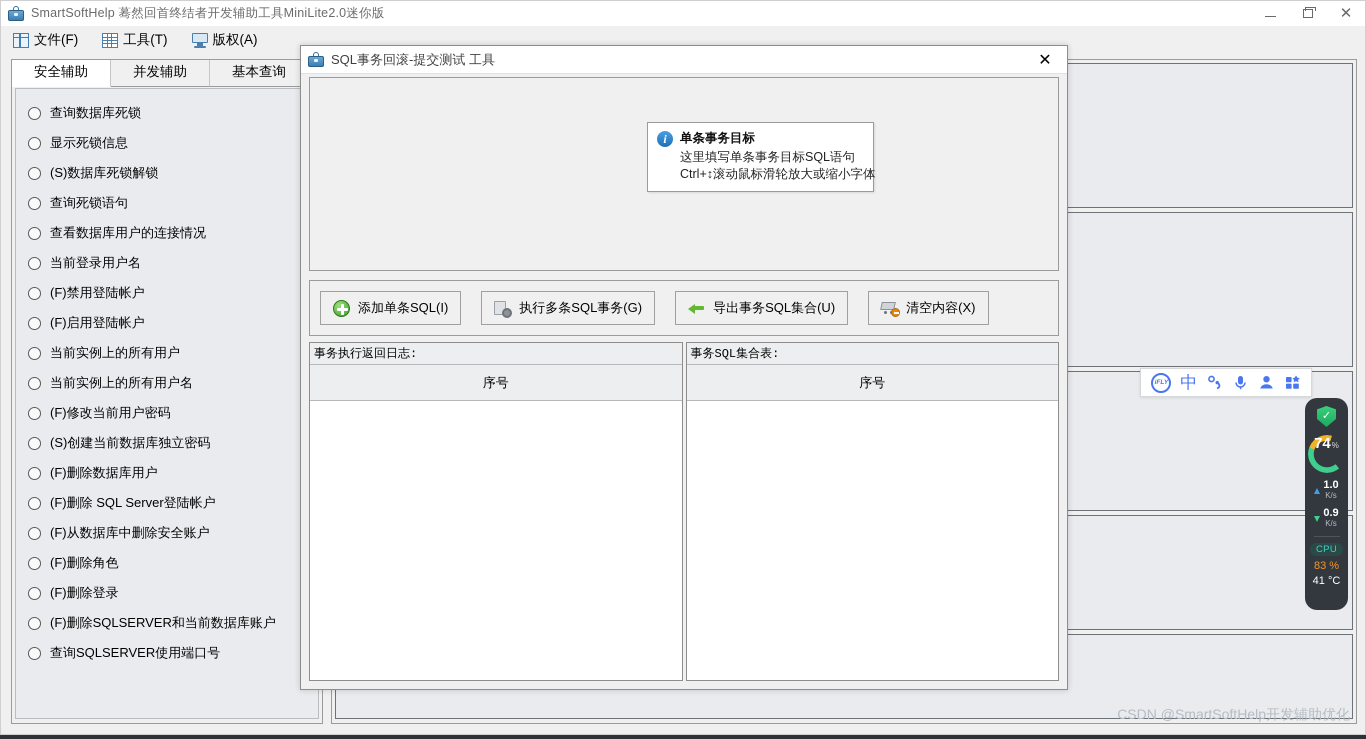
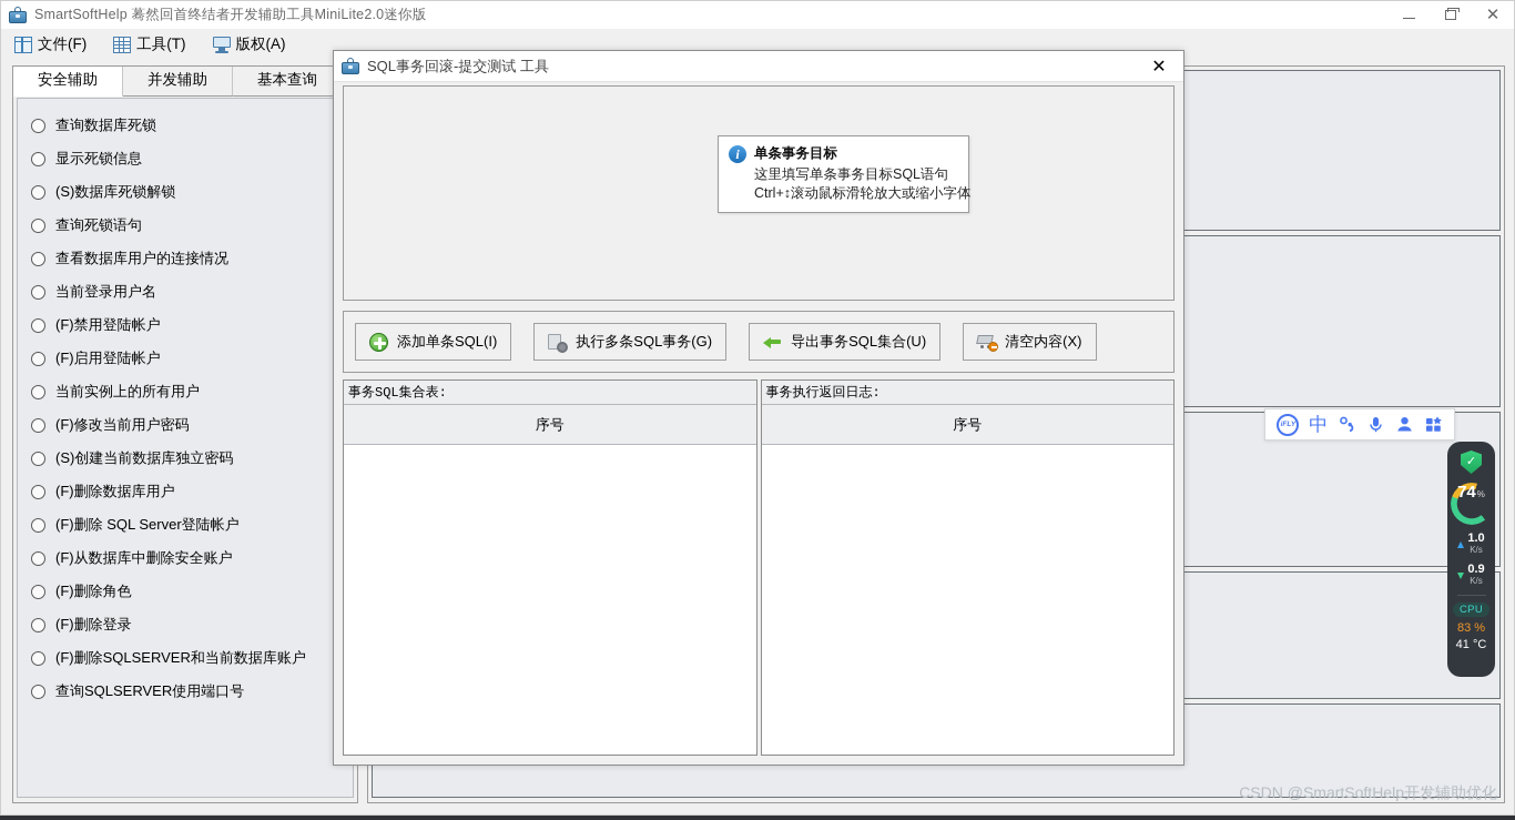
  SmartSoftHelp 蓦然回首终结者开发辅助工具MiniLite2.0迷你版
  ✕
  文件(F)
  工具(T)
  版权(A)
  安全辅助
  并发辅助
  基本查询
  查询数据库死锁
  显示死锁信息
  (S)数据库死锁解锁
  查询死锁语句
  查看数据库用户的连接情况
  当前登录用户名
  (F)禁用登陆帐户
  (F)启用登陆帐户
  当前实例上的所有用户
- 当前实例上的所有用户名
  (F)修改当前用户密码
  (S)创建当前数据库独立密码
  (F)删除数据库用户
  (F)删除 SQL Server登陆帐户
  (F)从数据库中删除安全账户
  (F)删除角色
  (F)删除登录
  (F)删除SQLSERVER和当前数据库账户
  查询SQLSERVER使用端口号
  SQL事务回滚-提交测试 工具
  ✕
  i
  单条事务目标
  这里填写单条事务目标SQL语句
  Ctrl+↕滚动鼠标滑轮放大或缩小字体
  添加单条SQL(I)
  执行多条SQL事务(G)
  导出事务SQL集合(U)
  清空内容(X)
- 事务执行返回日志:
+ 事务SQL集合表:
  序号
- 事务SQL集合表:
+ 事务执行返回日志:
  序号
  中
  ✓
  74
  %
  1.0
  K/s
  0.9
  K/s
  CPU
  83 %
  41 °C
  CSDN @SmartSoftHelp开发辅助优化
